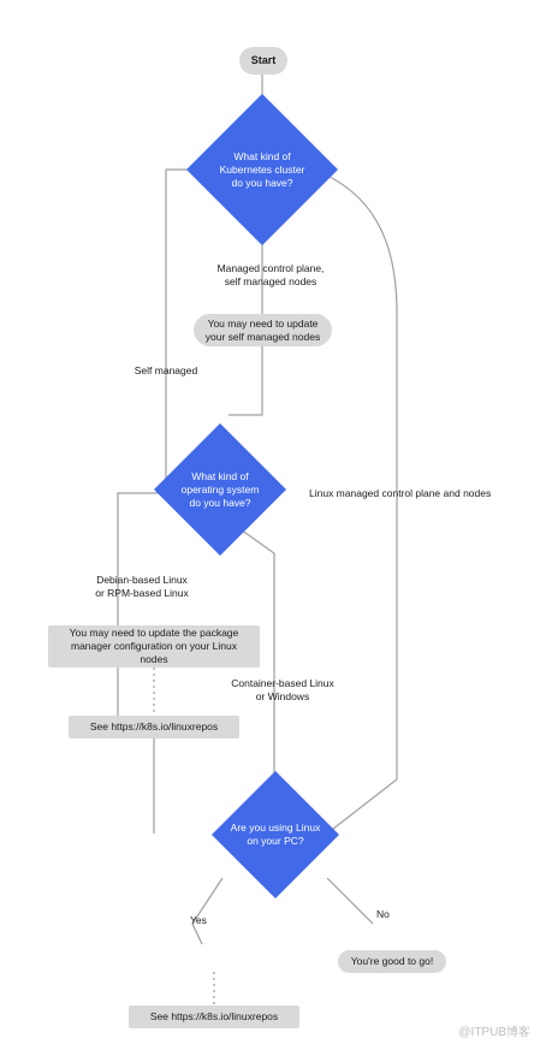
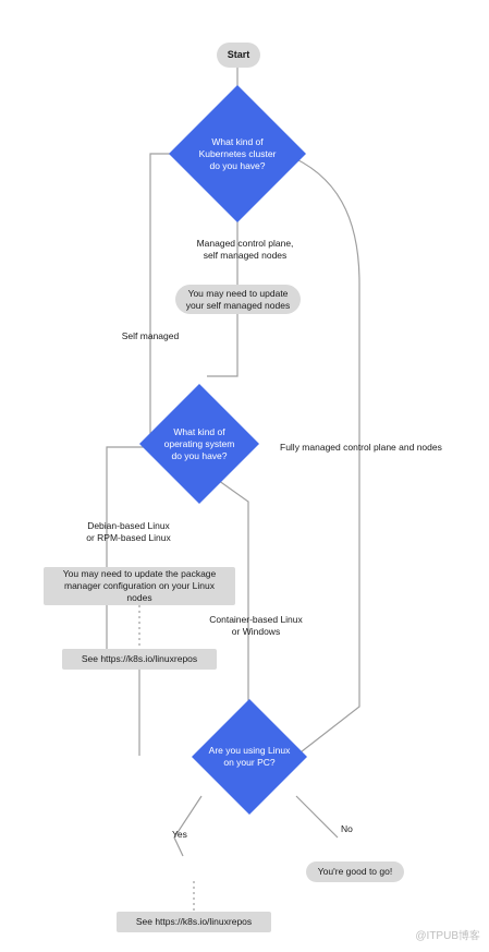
  Start
  What kind of
  Kubernetes cluster
  do you have?
  Managed control plane,
  self managed nodes
  You may need to update
  your self managed nodes
  Self managed
- Linux managed control plane and nodes
+ Fully managed control plane and nodes
  What kind of
  operating system
  do you have?
  Debian-based Linux
  or RPM-based Linux
  You may need to update the package
  manager configuration on your Linux
  nodes
  Container-based Linux
  or Windows
  See https://k8s.io/linuxrepos
  Are you using Linux
  on your PC?
  Yes
  No
  You're good to go!
  See https://k8s.io/linuxrepos
  @ITPUB博客
